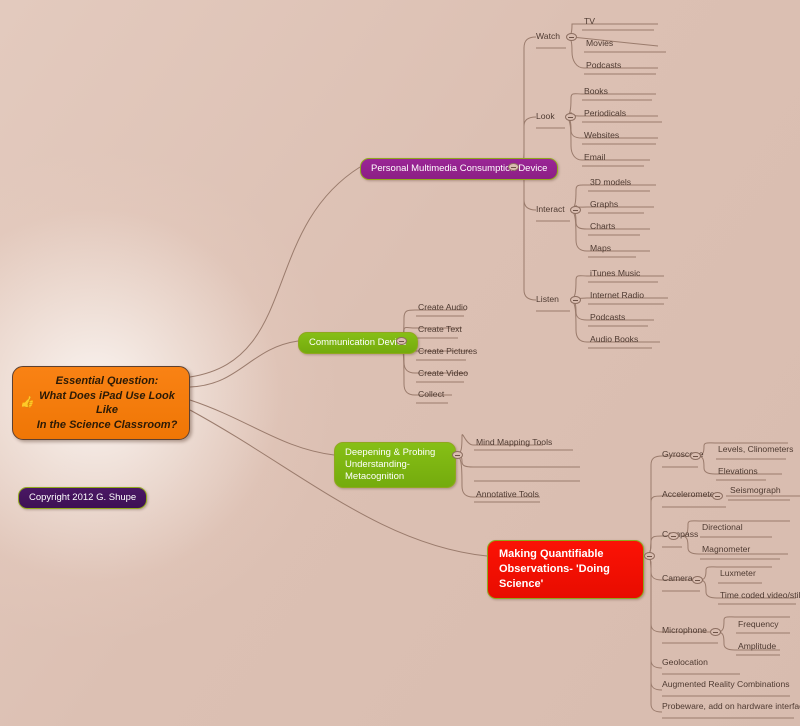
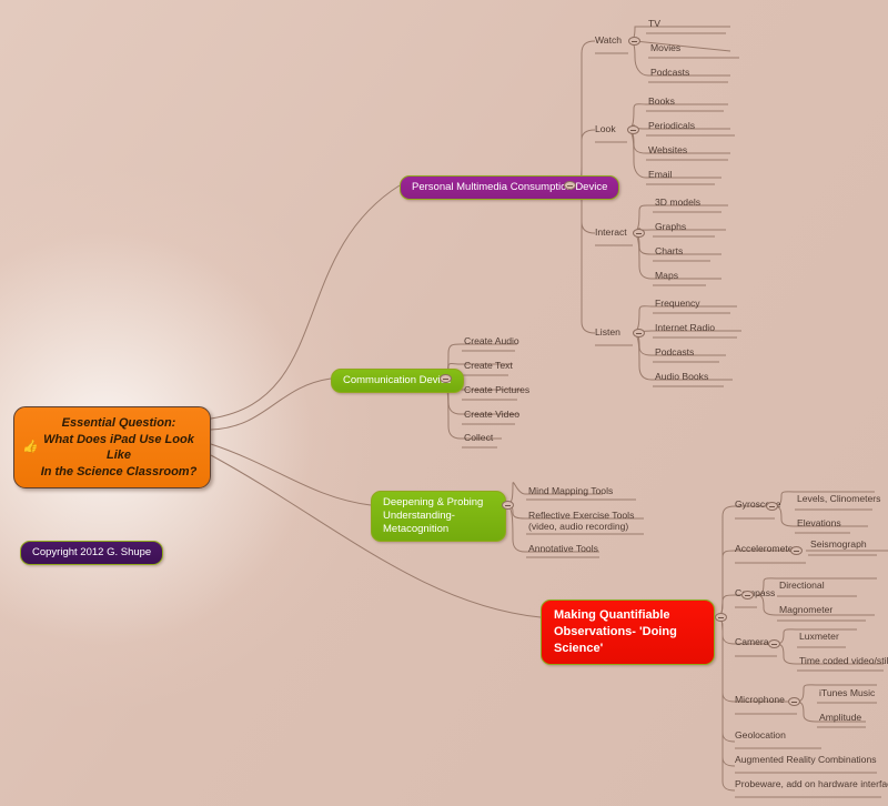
  👍
  Essential Question:
  What Does iPad Use Look Like
  In the Science Classroom?
  Copyright 2012 G. Shupe
  Personal Multimedia Consumpti Device
  Watch
  TV
  Movies
  Podcasts
  Look
  Books
  Periodicals
  Websites
  Email
  Interact
  3D models
  Graphs
  Charts
  Maps
  Listen
- iTunes Music
+ Frequency
  Internet Radio
  Podcasts
  Audio Books
  Communication Dev
  Create Audio
  Create Text
  Create Pictures
  Create Video
  Collect
  Deepening & Probing
  Understanding-Metacognition
  Mind Mapping Tools
+ Reflective Exercise Tools (video, audio recording)
  Annotative Tools
  Making Quantifiable
  Observations- 'Doing Science'
  Gyrosce
  Levels, Clinometers
  Elevations
  Acceleromet
  Seismograph
  Cpass
  Directional
  Magnometer
  Camera
  Luxmeter
  Time coded video/stil
  Microphone
- Frequency
+ iTunes Music
  Amplitude
  Geolocation
  Augmented Reality Combinations
  Probeware, add on hardware interfa
